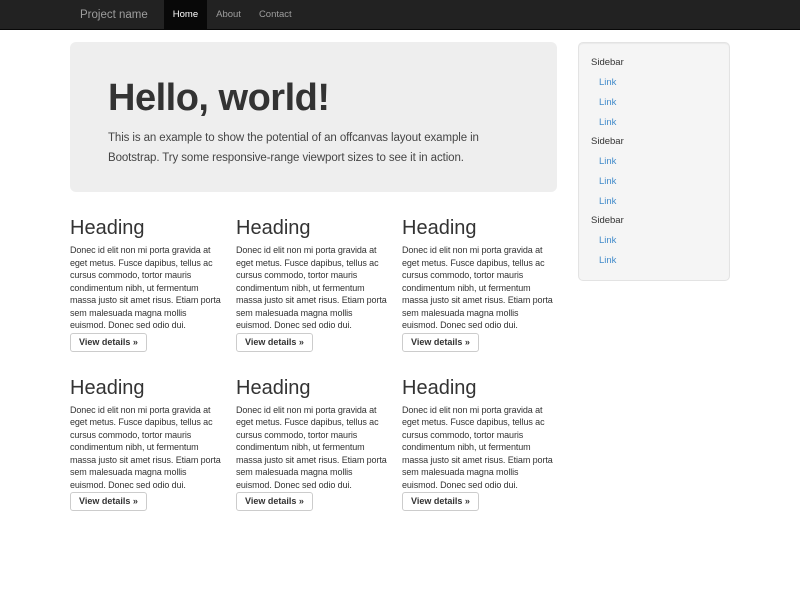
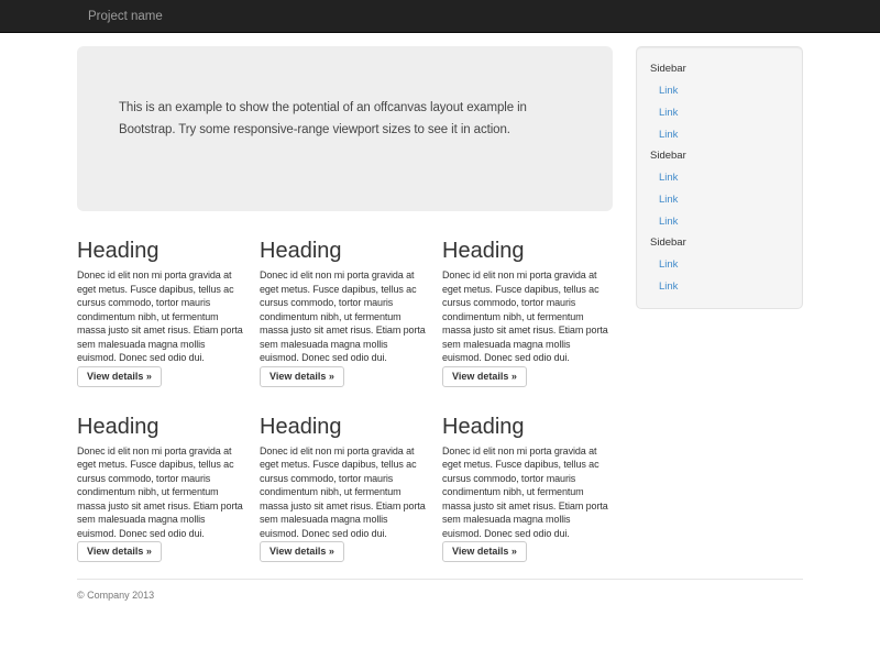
  Project name
- Home
- About
- Contact
- Hello, world!
  This is an example to show the potential of an offcanvas layout example in Bootstrap. Try some responsive-range viewport sizes to see it in action.
  Heading
  Donec id elit non mi porta gravida at eget metus. Fusce dapibus, tellus ac cursus commodo, tortor mauris condimentum nibh, ut fermentum massa justo sit amet risus. Etiam porta sem malesuada magna mollis euismod. Donec sed odio dui.
  View details »
  Heading
  Donec id elit non mi porta gravida at eget metus. Fusce dapibus, tellus ac cursus commodo, tortor mauris condimentum nibh, ut fermentum massa justo sit amet risus. Etiam porta sem malesuada magna mollis euismod. Donec sed odio dui.
  View details »
  Heading
  Donec id elit non mi porta gravida at eget metus. Fusce dapibus, tellus ac cursus commodo, tortor mauris condimentum nibh, ut fermentum massa justo sit amet risus. Etiam porta sem malesuada magna mollis euismod. Donec sed odio dui.
  View details »
  Heading
  Donec id elit non mi porta gravida at eget metus. Fusce dapibus, tellus ac cursus commodo, tortor mauris condimentum nibh, ut fermentum massa justo sit amet risus. Etiam porta sem malesuada magna mollis euismod. Donec sed odio dui.
  View details »
  Heading
  Donec id elit non mi porta gravida at eget metus. Fusce dapibus, tellus ac cursus commodo, tortor mauris condimentum nibh, ut fermentum massa justo sit amet risus. Etiam porta sem malesuada magna mollis euismod. Donec sed odio dui.
  View details »
  Heading
  Donec id elit non mi porta gravida at eget metus. Fusce dapibus, tellus ac cursus commodo, tortor mauris condimentum nibh, ut fermentum massa justo sit amet risus. Etiam porta sem malesuada magna mollis euismod. Donec sed odio dui.
  View details »
  Sidebar
  Link
  Link
  Link
  Sidebar
  Link
  Link
  Link
  Sidebar
  Link
  Link
+ © Company 2013
